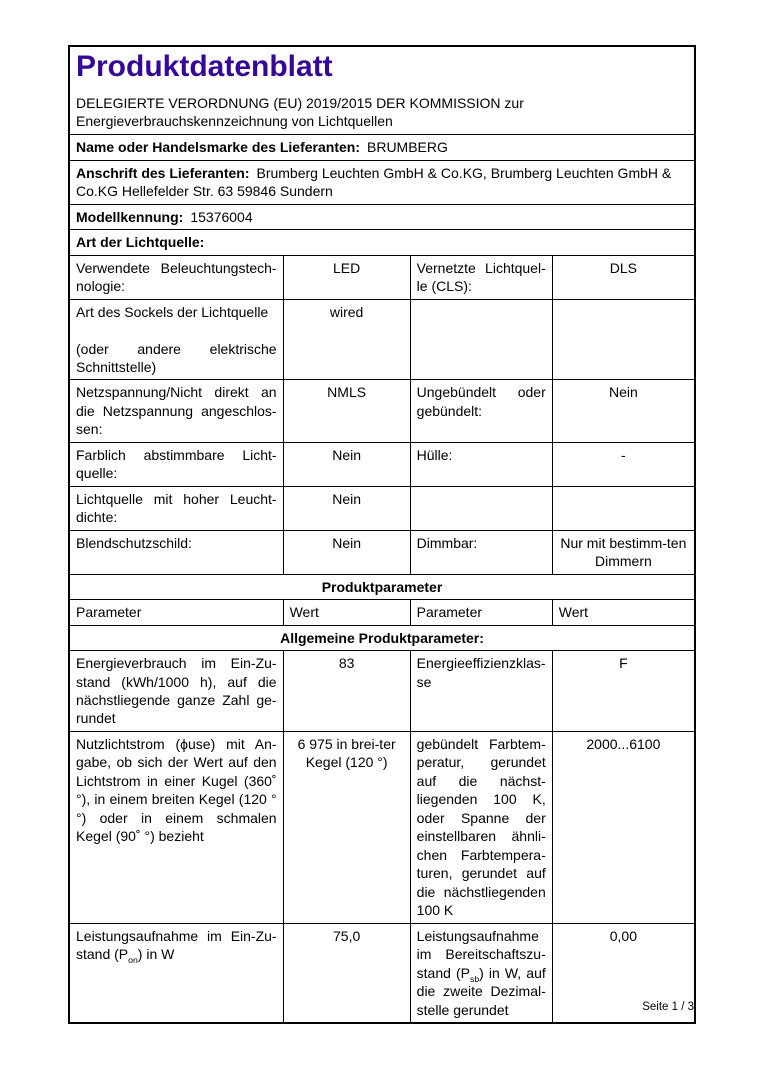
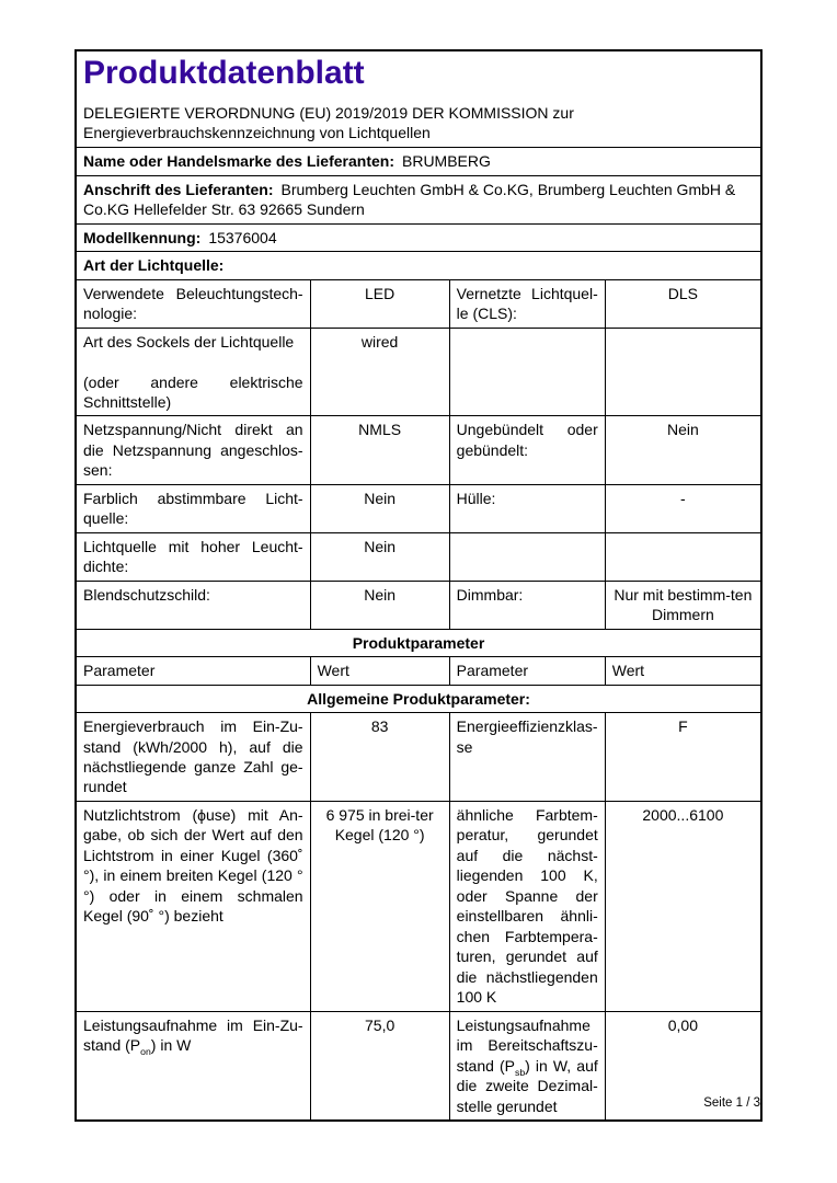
- Produktdatenblatt DELEGIERTE VERORDNUNG (EU) 2019/2015 DER KOMMISSION zur Energieverbrauchskennzeichnung von Lichtquellen
+ Produktdatenblatt DELEGIERTE VERORDNUNG (EU) 2019/2019 DER KOMMISSION zur Energieverbrauchskennzeichnung von Lichtquellen
  Name oder Handelsmarke des Lieferanten: BRUMBERG
- Anschrift des Lieferanten: Brumberg Leuchten GmbH & Co.KG, Brumberg Leuchten GmbH & Co.KG Hellefelder Str. 63 59846 Sundern
+ Anschrift des Lieferanten: Brumberg Leuchten GmbH & Co.KG, Brumberg Leuchten GmbH & Co.KG Hellefelder Str. 63 92665 Sundern
  Modellkennung: 15376004
  Art der Lichtquelle:
  Verwendete Beleuchtungstech-nologie:	LED	Vernetzte Lichtquel-le (CLS):	DLS
  Art des Sockels der Lichtquelle(oder andere elektrische Schnittstelle)	wired
  Netzspannung/Nicht direkt an die Netzspannung angeschlos-sen:	NMLS	Ungebündelt oder gebündelt:	Nein
  Farblich abstimmbare Licht-quelle:	Nein	Hülle:	-
  Lichtquelle mit hoher Leucht-dichte:	Nein
  Blendschutzschild:	Nein	Dimmbar:	Nur mit bestimm-ten Dimmern
  Produktparameter
  Parameter	Wert	Parameter	Wert
  Allgemeine Produktparameter:
- Energieverbrauch im Ein-Zu-stand (kWh/1000 h), auf die nächstliegende ganze Zahl ge-rundet	83	Energieeffizienzklas-se	F
+ Energieverbrauch im Ein-Zu-stand (kWh/2000 h), auf die nächstliegende ganze Zahl ge-rundet	83	Energieeffizienzklas-se	F
- Nutzlichtstrom (ϕuse) mit An-gabe, ob sich der Wert auf den Lichtstrom in einer Kugel (360˚ °), in einem breiten Kegel (120 °°) oder in einem schmalen Kegel (90˚ °) bezieht	6 975 in brei-ter Kegel (120 °)	gebündelt Farbtem-peratur, gerundet auf die nächst-liegenden 100 K, oder Spanne der einstellbaren ähnli-chen Farbtempera-turen, gerundet auf die nächstliegenden 100 K	2000...6100
+ Nutzlichtstrom (ϕuse) mit An-gabe, ob sich der Wert auf den Lichtstrom in einer Kugel (360˚ °), in einem breiten Kegel (120 °°) oder in einem schmalen Kegel (90˚ °) bezieht	6 975 in brei-ter Kegel (120 °)	ähnliche Farbtem-peratur, gerundet auf die nächst-liegenden 100 K, oder Spanne der einstellbaren ähnli-chen Farbtempera-turen, gerundet auf die nächstliegenden 100 K	2000...6100
  Leistungsaufnahme im Ein-Zu-stand (Pon) in W	75,0	Leistungsaufnahme im Bereitschaftszu-stand (Psb) in W, auf die zweite Dezimal-stelle gerundet	0,00
  Seite 1 / 3
